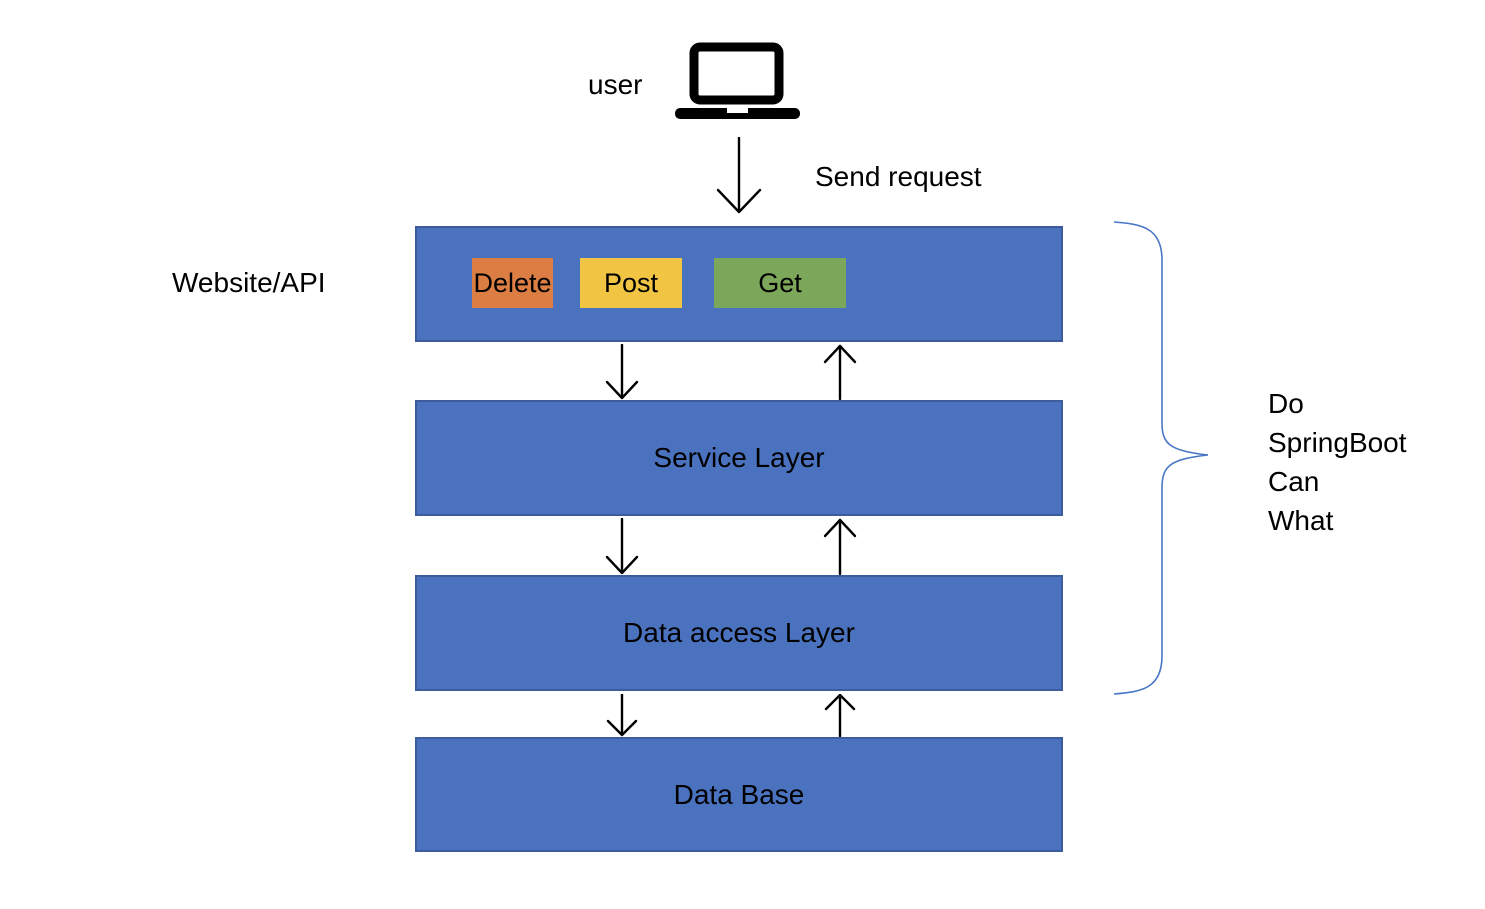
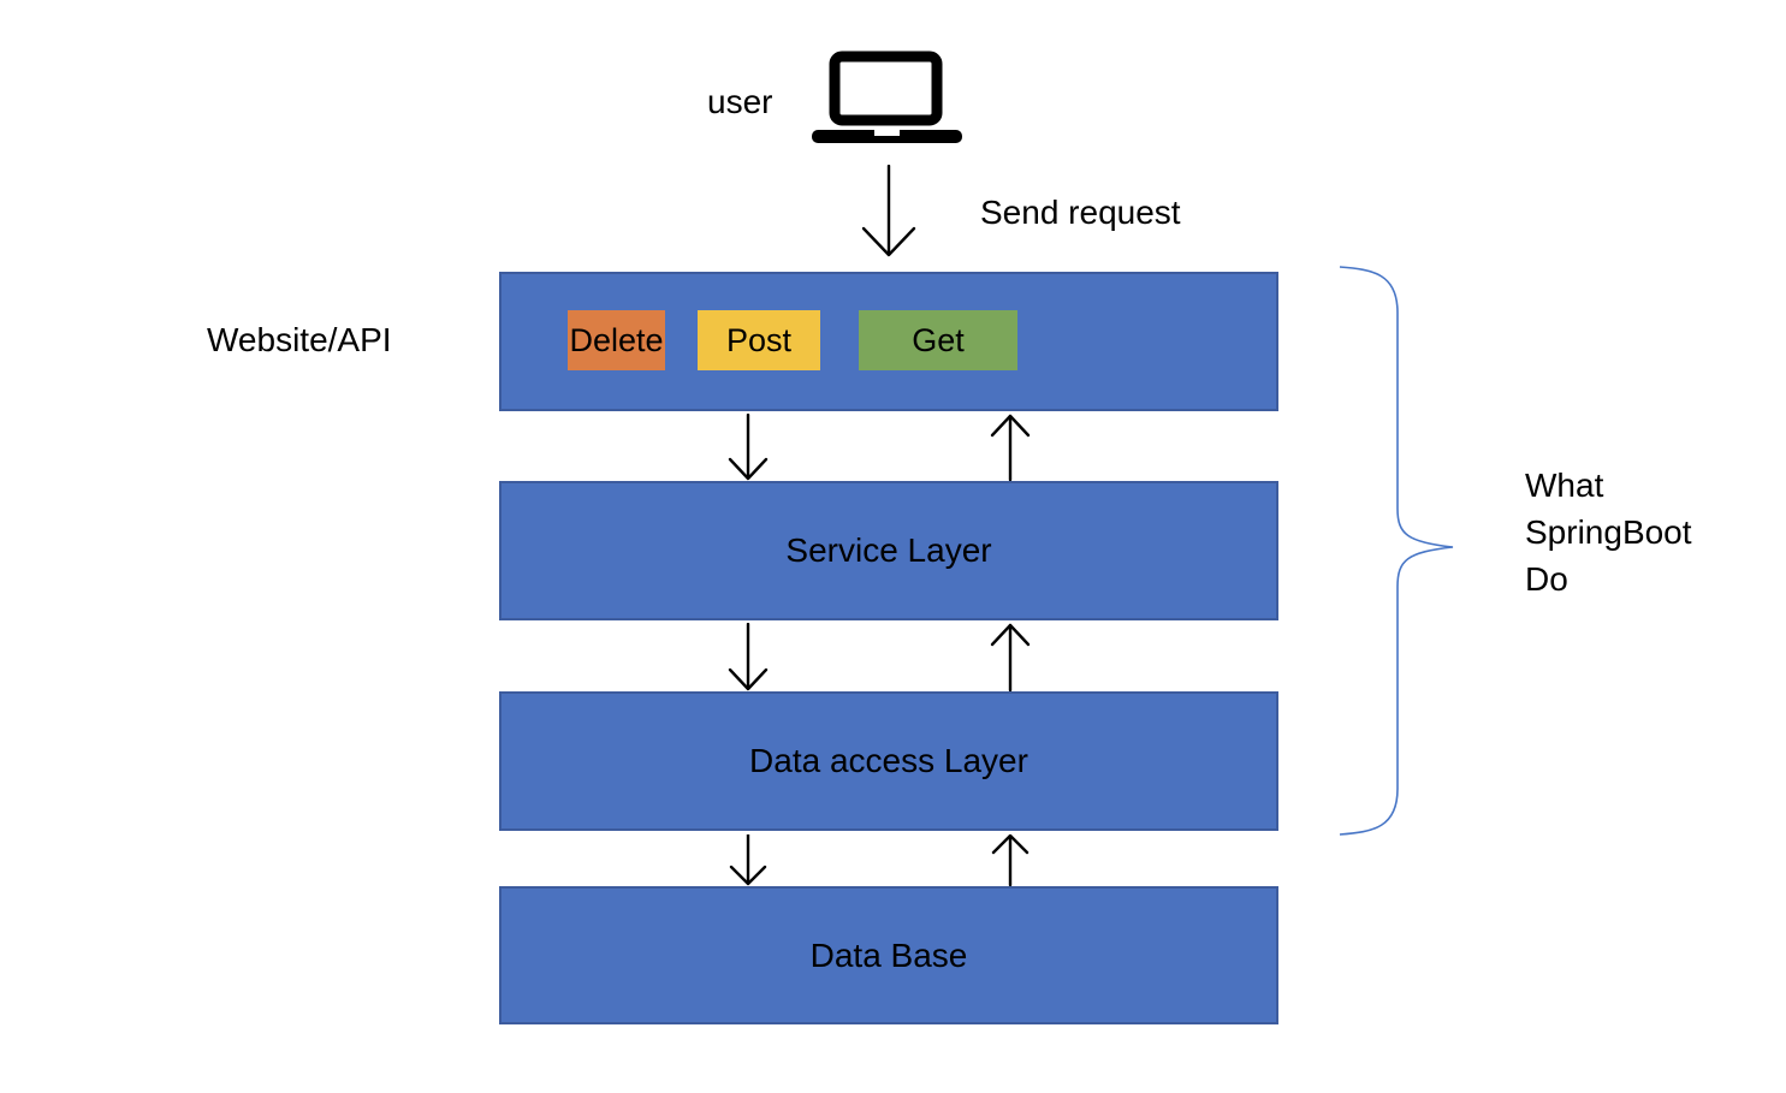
  user
  Send request
  Website/API
  Delete
  Post
  Get
  Service Layer
  Data access Layer
  Data Base
- Do
+ What
  SpringBoot
- Can
- What
+ Do
